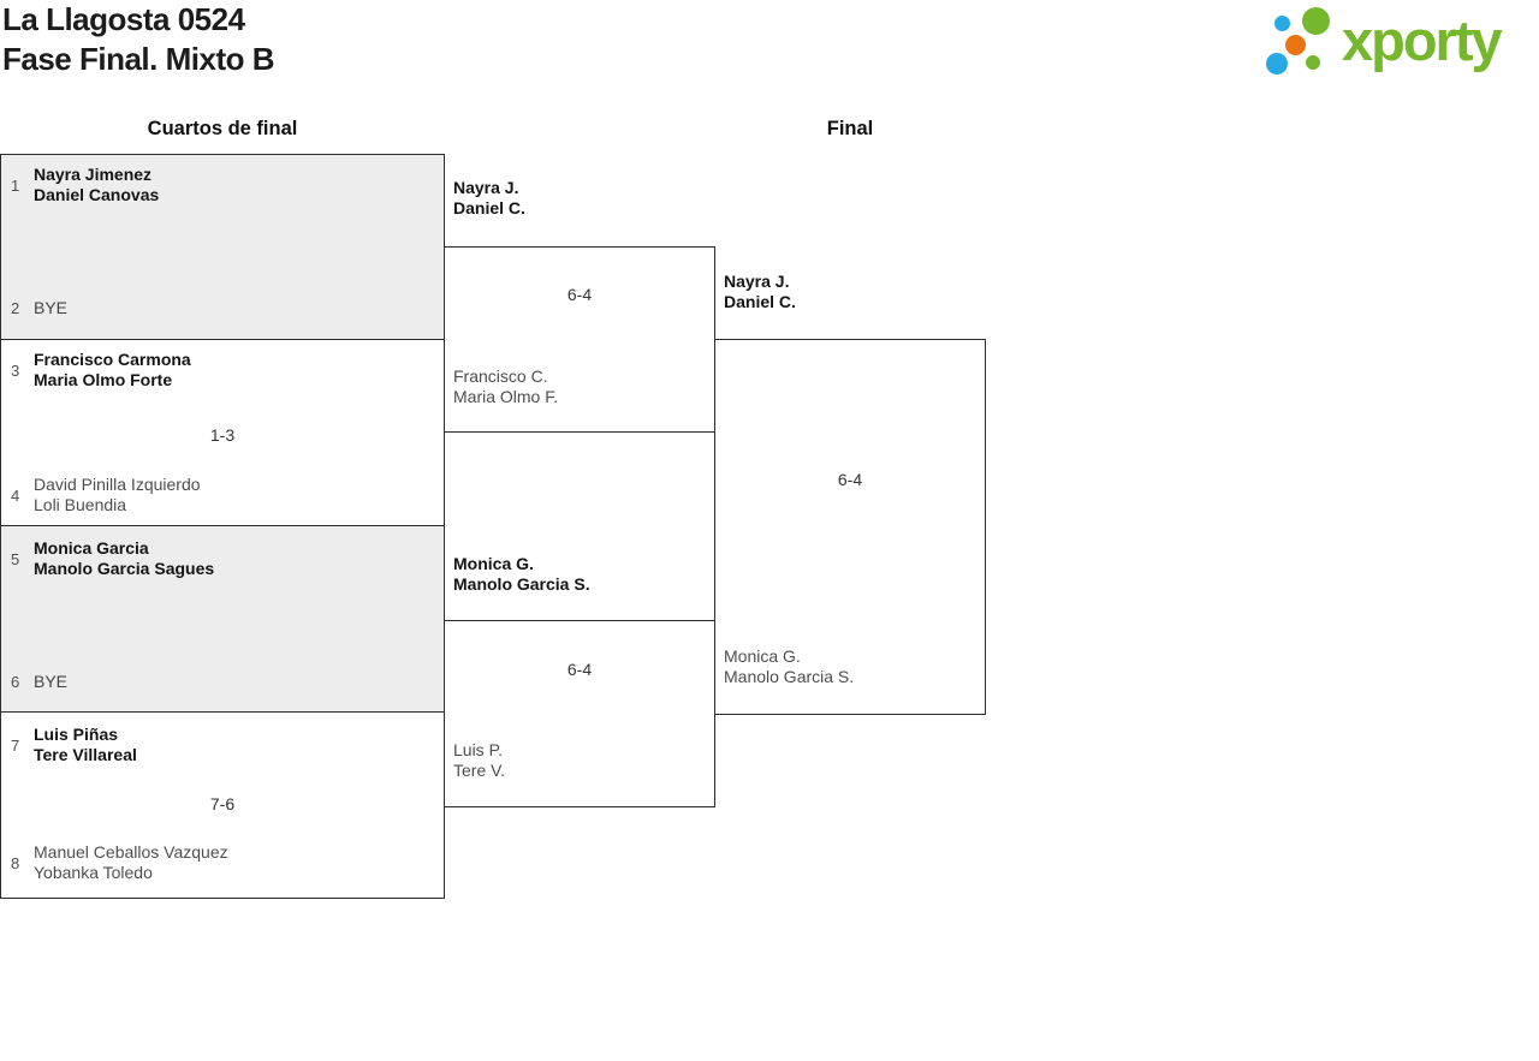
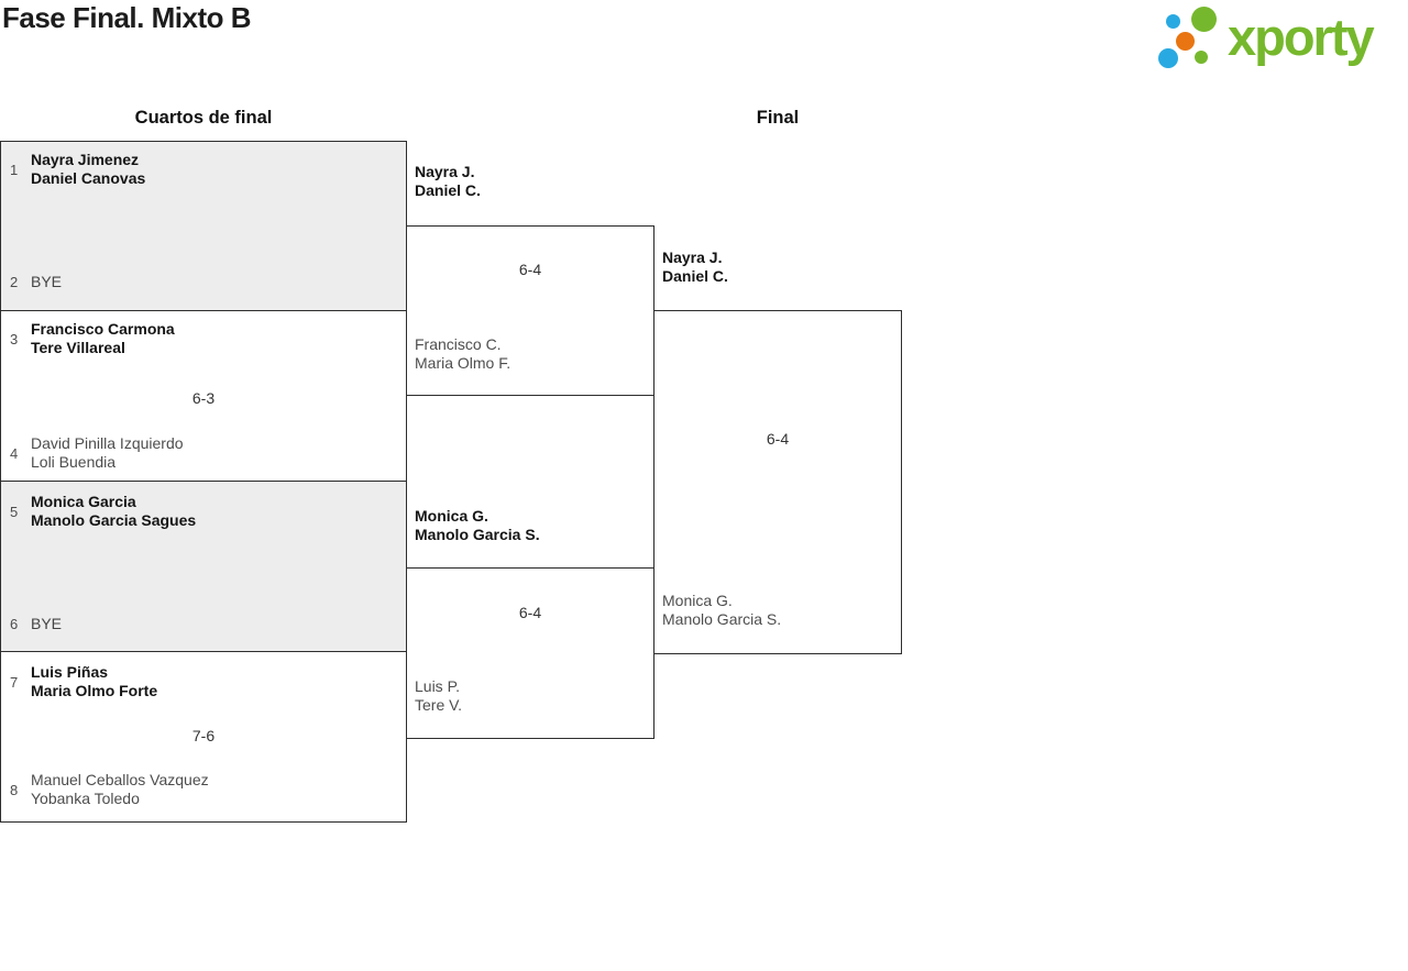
- La Llagosta 0524
  Fase Final. Mixto B
  xporty
  Cuartos de final
  Final
  1
  Nayra Jimenez
  Daniel Canovas
  2
  BYE
  3
  Francisco Carmona
- Maria Olmo Forte
+ Tere Villareal
- 1-3
+ 6-3
  4
  David Pinilla Izquierdo
  Loli Buendia
  5
  Monica Garcia
  Manolo Garcia Sagues
  6
  BYE
  7
  Luis Piñas
- Tere Villareal
+ Maria Olmo Forte
  7-6
  8
  Manuel Ceballos Vazquez
  Yobanka Toledo
  Nayra J.
  Daniel C.
  6-4
  Francisco C.
  Maria Olmo F.
  Monica G.
  Manolo Garcia S.
  6-4
  Luis P.
  Tere V.
  Nayra J.
  Daniel C.
  6-4
  Monica G.
  Manolo Garcia S.
